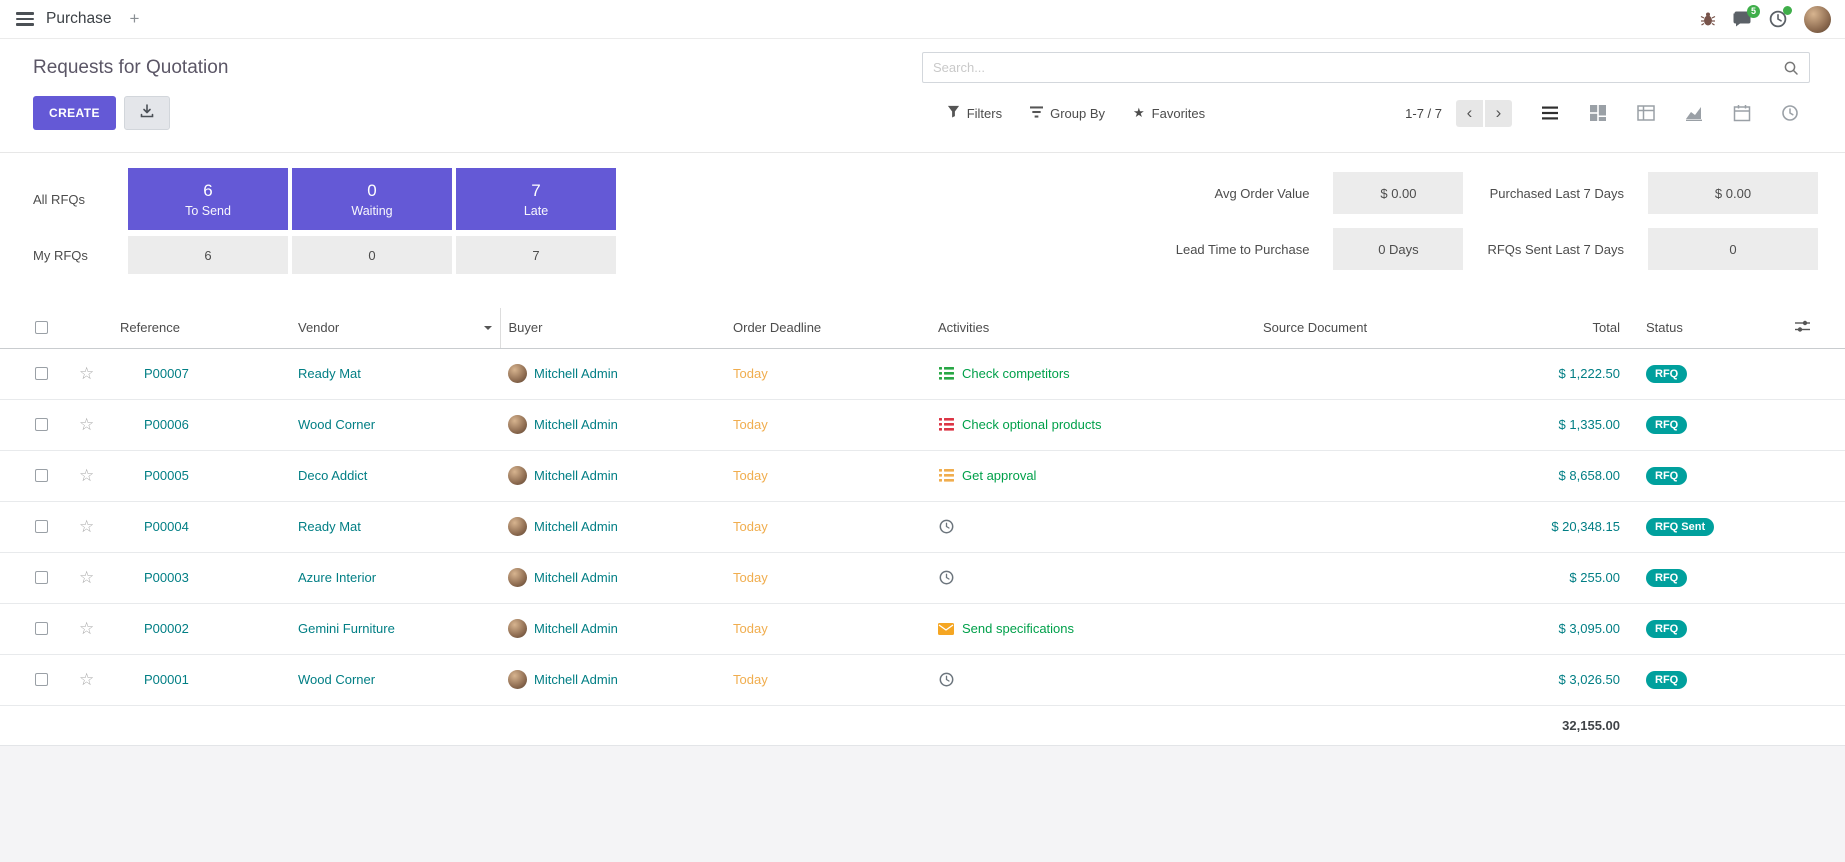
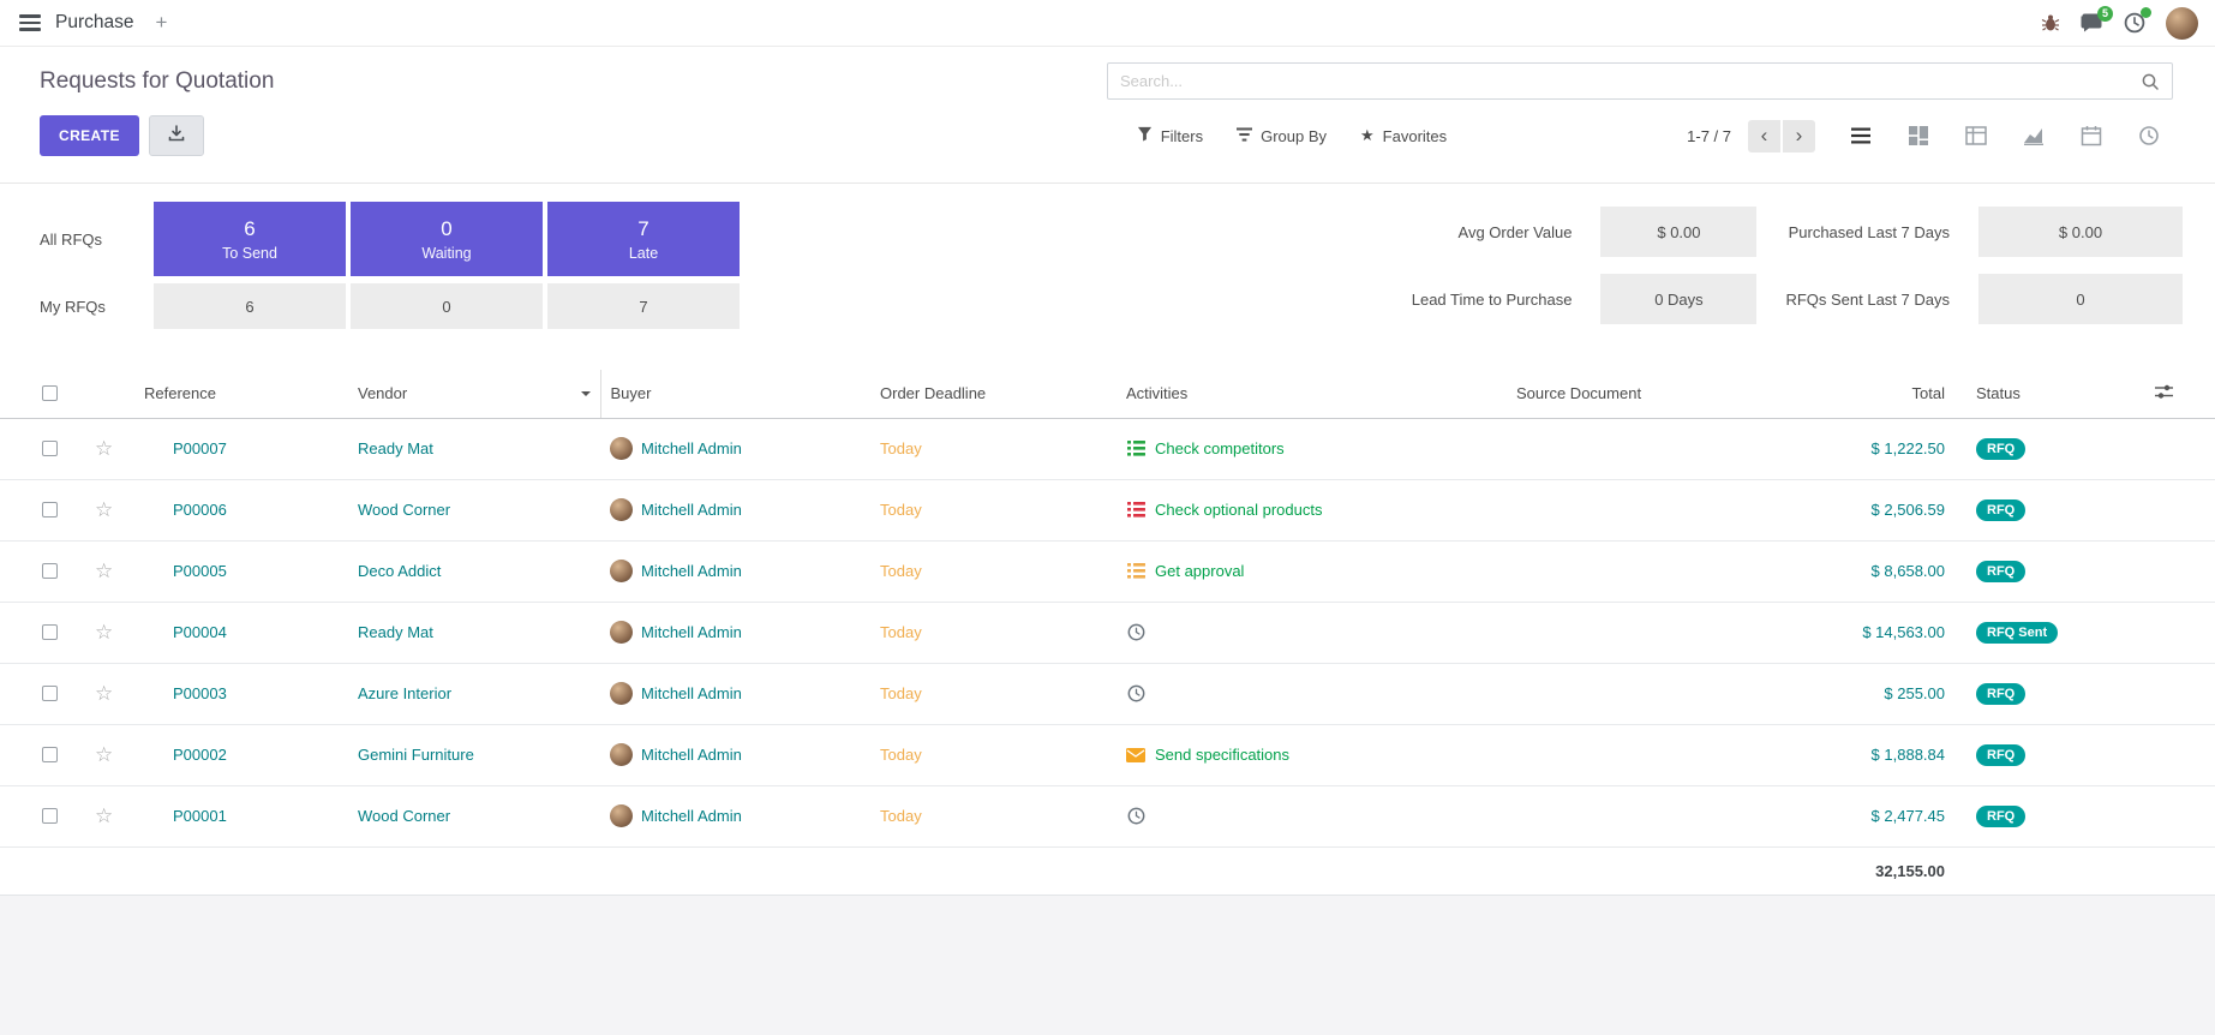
  Purchase
  +
  5
  Requests for Quotation
  Search...
  CREATE
  Filters
  Group By
  ★
  Favorites
  1-7 / 7
  ‹
  ›
  All RFQs
  My RFQs
  6
  To Send
  6
  0
  Waiting
  0
  7
  Late
  7
  Avg Order Value
  $ 0.00
  Purchased Last 7 Days
  $ 0.00
  Lead Time to Purchase
  0 Days
  RFQs Sent Last 7 Days
  0
  		Reference	Vendor	Buyer	Order Deadline	Activities	Source Document	Total	Status
  	☆	P00007	Ready Mat	Mitchell Admin	Today	Check competitors		$ 1,222.50	RFQ
- 	☆	P00006	Wood Corner	Mitchell Admin	Today	Check optional products		$ 1,335.00	RFQ
+ 	☆	P00006	Wood Corner	Mitchell Admin	Today	Check optional products		$ 2,506.59	RFQ
  	☆	P00005	Deco Addict	Mitchell Admin	Today	Get approval		$ 8,658.00	RFQ
- 	☆	P00004	Ready Mat	Mitchell Admin	Today			$ 20,348.15	RFQ Sent
+ 	☆	P00004	Ready Mat	Mitchell Admin	Today			$ 14,563.00	RFQ Sent
  	☆	P00003	Azure Interior	Mitchell Admin	Today			$ 255.00	RFQ
- 	☆	P00002	Gemini Furniture	Mitchell Admin	Today	Send specifications		$ 3,095.00	RFQ
+ 	☆	P00002	Gemini Furniture	Mitchell Admin	Today	Send specifications		$ 1,888.84	RFQ
- 	☆	P00001	Wood Corner	Mitchell Admin	Today			$ 3,026.50	RFQ
+ 	☆	P00001	Wood Corner	Mitchell Admin	Today			$ 2,477.45	RFQ
  	32,155.00
